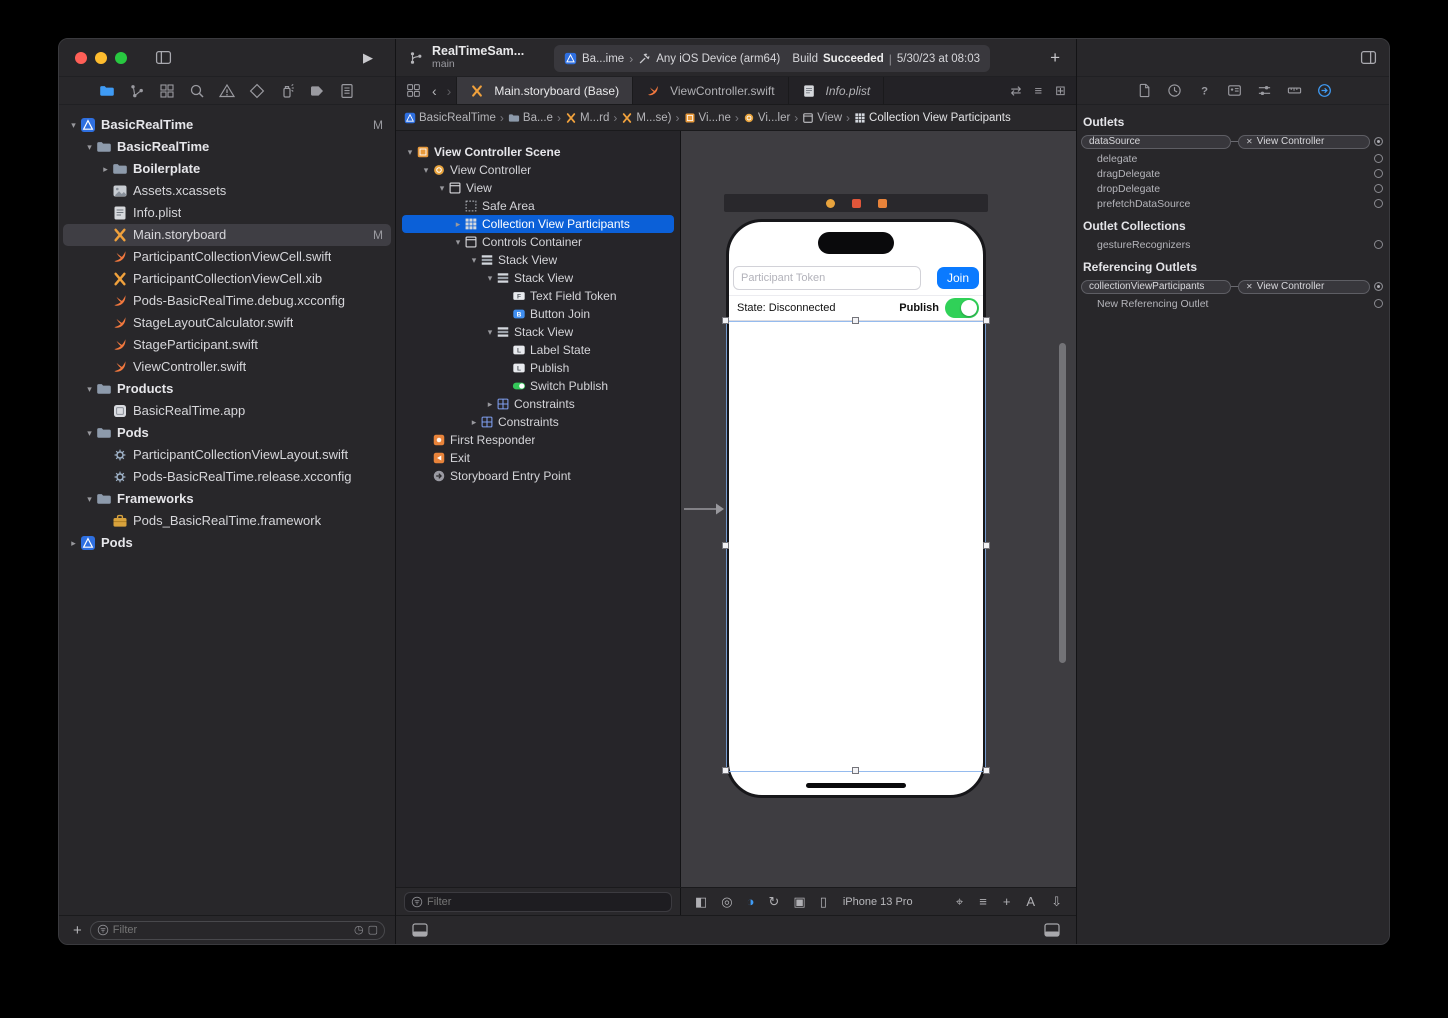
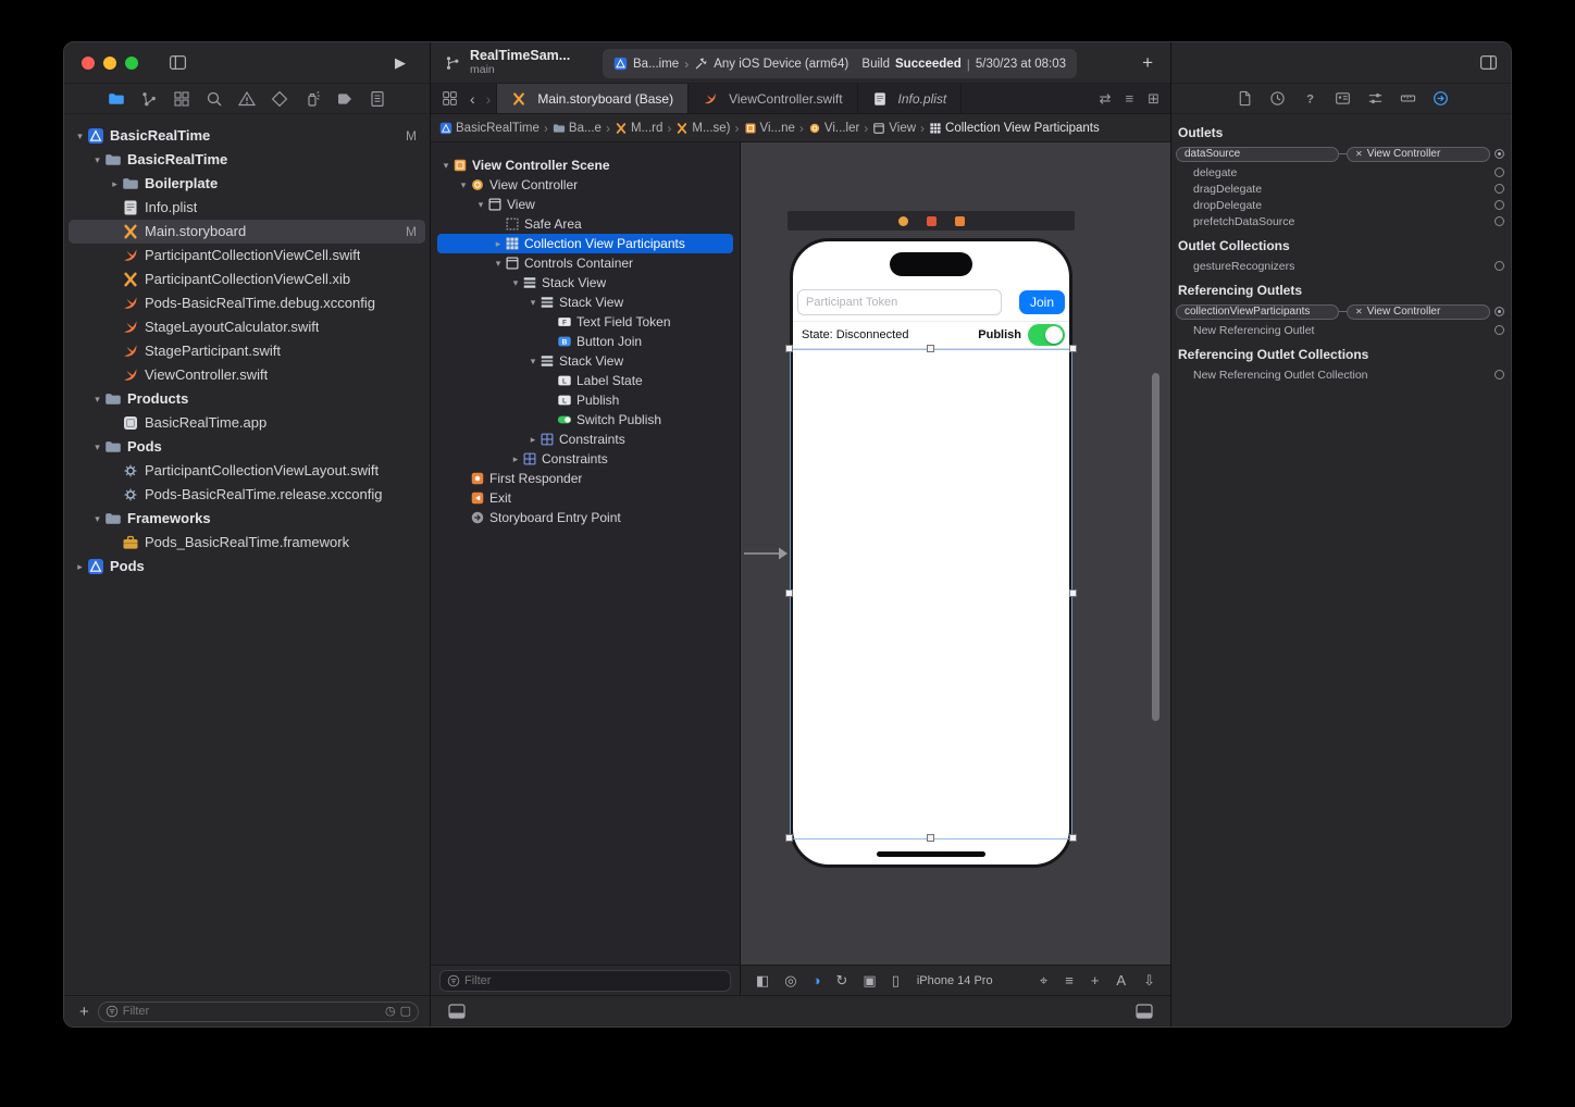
  ▶
  ▾
  BasicRealTime
  M
  ▾
  BasicRealTime
  ▸
  Boilerplate
- Assets.xcassets
  Info.plist
  Main.storyboard
  M
  ParticipantCollectionViewCell.swift
  ParticipantCollectionViewCell.xib
  Pods-BasicRealTime.debug.xcconfig
  StageLayoutCalculator.swift
  StageParticipant.swift
  ViewController.swift
  ▾
  Products
  BasicRealTime.app
  ▾
  Pods
  ParticipantCollectionViewLayout.swift
  Pods-BasicRealTime.release.xcconfig
  ▾
  Frameworks
  Pods_BasicRealTime.framework
  ▸
  Pods
  +
  Filter
  ◷
  ▢
  RealTimeSam...
  main
  Ba...ime
  ›
  Any iOS Device (arm64)
  Build
  Succeeded
  |
  5/30/23 at 08:03
  +
  ‹
  ›
  Main.storyboard (Base)
  ViewController.swift
  Info.plist
  ⇄
  ≡
  ⊞
  BasicRealTime
  ›
  Ba...e
  ›
  M...rd
  ›
  M...se)
  ›
  Vi...ne
  ›
  Vi...ler
  ›
  View
  ›
  Collection View Participants
  ▾
  View Controller Scene
  ▾
  View Controller
  ▾
  View
  Safe Area
  ▸
  Collection View Participants
  ▾
  Controls Container
  ▾
  Stack View
  ▾
  Stack View
  Text Field Token
  Button Join
  ▾
  Stack View
  Label State
  Publish
  Switch Publish
  ▸
  Constraints
  ▸
  Constraints
  First Responder
  Exit
  Storyboard Entry Point
  Participant Token
  Join
  State: Disconnected
  Publish
  Filter
  ◧
  ◎
  ◑
  ↻
  ▣
  ▯
- iPhone 13 Pro
+ iPhone 14 Pro
  ⌖
  ≡
  +
  A
  ⇩
  ?
  Outlets
  dataSource
  ✕
  View Controller
  delegate
  dragDelegate
  dropDelegate
  prefetchDataSource
  Outlet Collections
  gestureRecognizers
  Referencing Outlets
  collectionViewParticipants
  ✕
  View Controller
  New Referencing Outlet
+ Referencing Outlet Collections
+ New Referencing Outlet Collection
